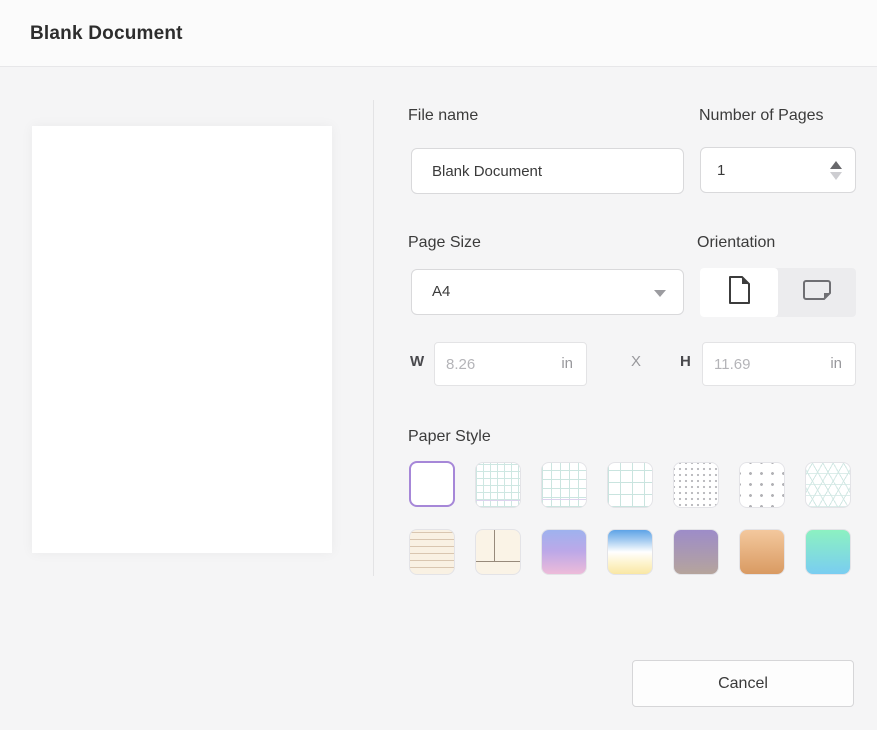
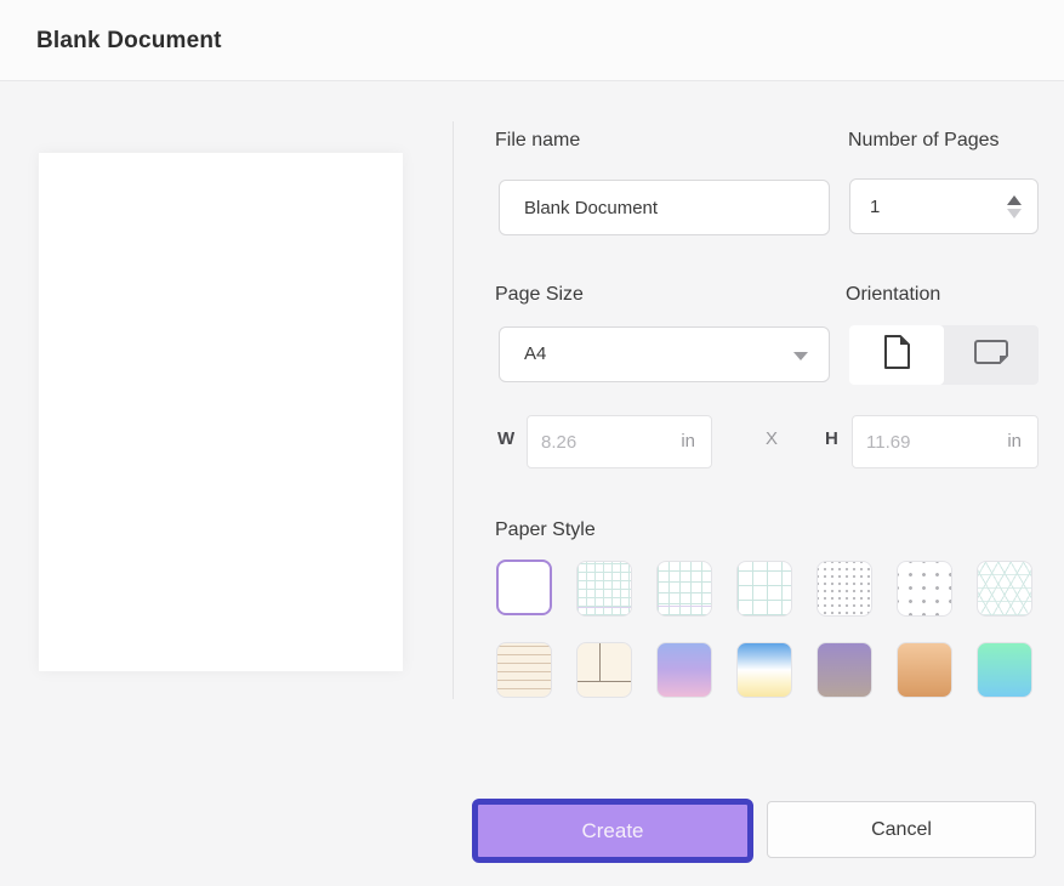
  Blank Document
  File name
  Blank Document
  Number of Pages
  1
  Page Size
  A4
  Orientation
  W
  8.26
  in
  X
  H
  11.69
  in
  Paper Style
+ Create
  Cancel
